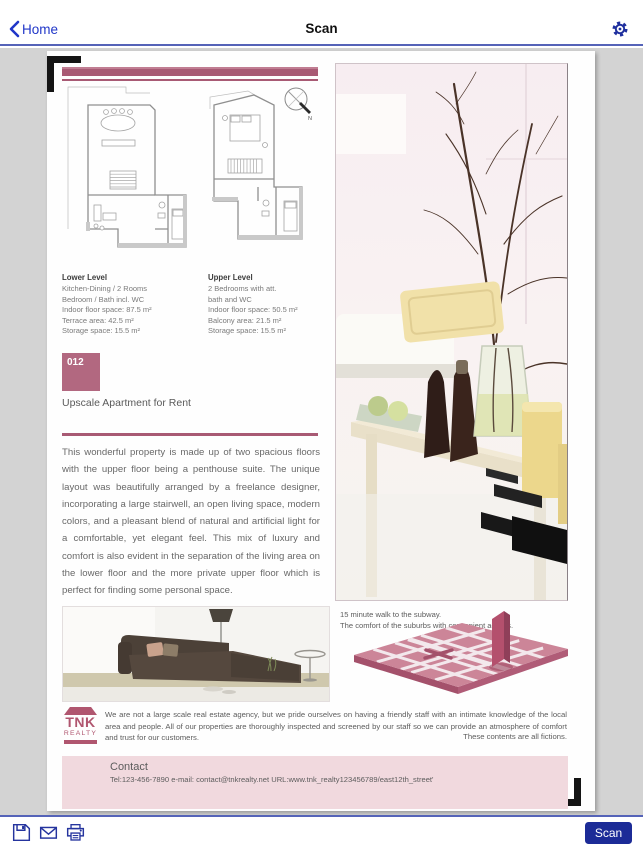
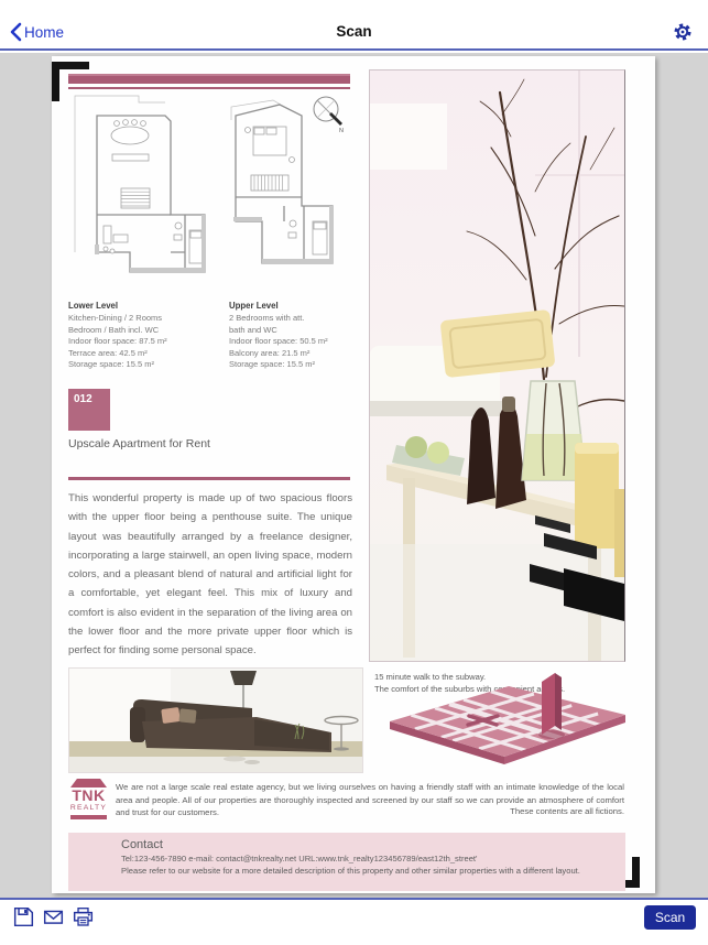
  Home
  Scan
  Lower Level
  Kitchen-Dining / 2 Rooms
  Bedroom / Bath incl. WC
  Indoor floor space: 87.5 m²
  Terrace area: 42.5 m²
  Storage space: 15.5 m²
  Upper Level
  2 Bedrooms with att.
  bath and WC
  Indoor floor space: 50.5 m²
  Balcony area: 21.5 m²
  Storage space: 15.5 m²
  012
  Upscale Apartment for Rent
  This wonderful property is made up of two spacious floors with the upper floor being a penthouse suite. The unique layout was beautifully arranged by a freelance designer, incorporating a large stairwell, an open living space, modern colors, and a pleasant blend of natural and artificial light for a comfortable, yet elegant feel. This mix of luxury and comfort is also evident in the separation of the living area on the lower floor and the more private upper floor which is perfect for finding some personal space.
  15 minute walk to the subway.
  The comfort of the suburbs with cient a.
  TNK
- We are not a large scale real estate agency, but we pride ourselves on having a friendly staff with an intimate knowledge of the local area and people. All of our properties are thoroughly inspected and screened by our staff so we can provide an atmosphere of comfort and trust for our customers.
+ We are not a large scale real estate agency, but we living ourselves on having a friendly staff with an intimate knowledge of the local area and people. All of our properties are thoroughly inspected and screened by our staff so we can provide an atmosphere of comfort and trust for our customers.
  These contents are all fictions.
  Contact
  Tel:123-456-7890 e-mail: contact@tnkrealty.net URL:www.tnk_realty123456789/east12th_street'
+ Please refer to our website for a more detailed description of this property and other similar properties with a different layout.
  Scan
